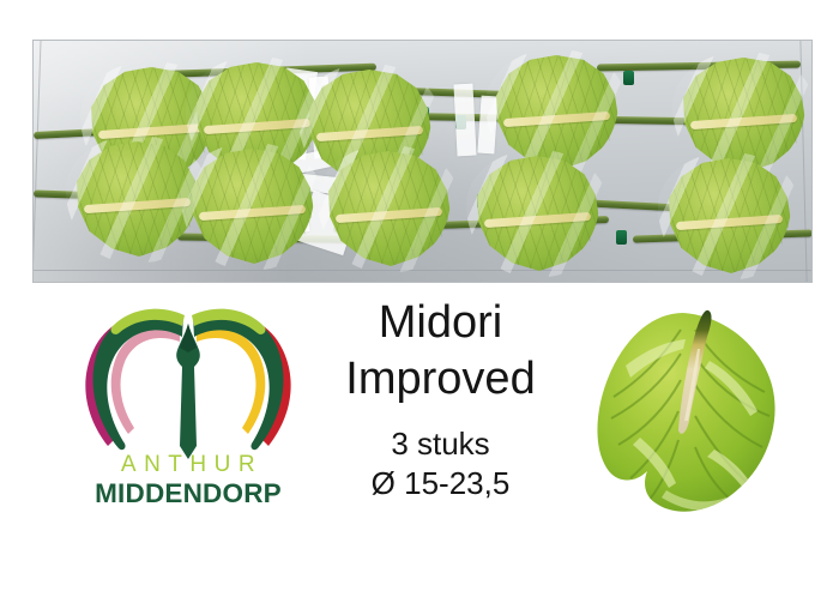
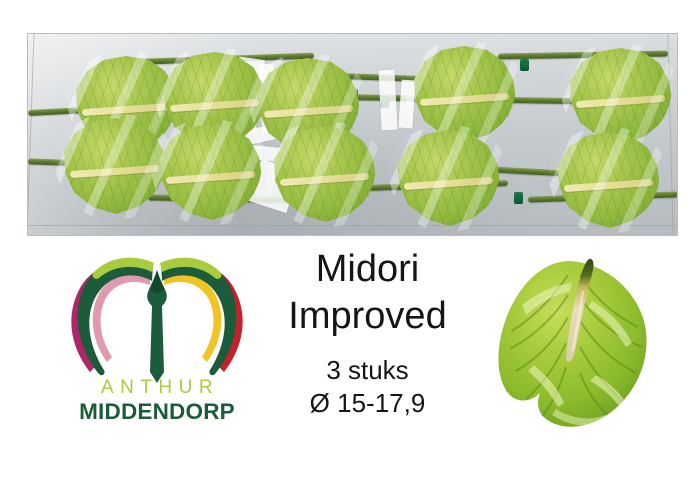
  ANTHUR
  MIDDENDORP
  Midori
  Improved
  3 stuks
- Ø 15-23,5
+ Ø 15-17,9
